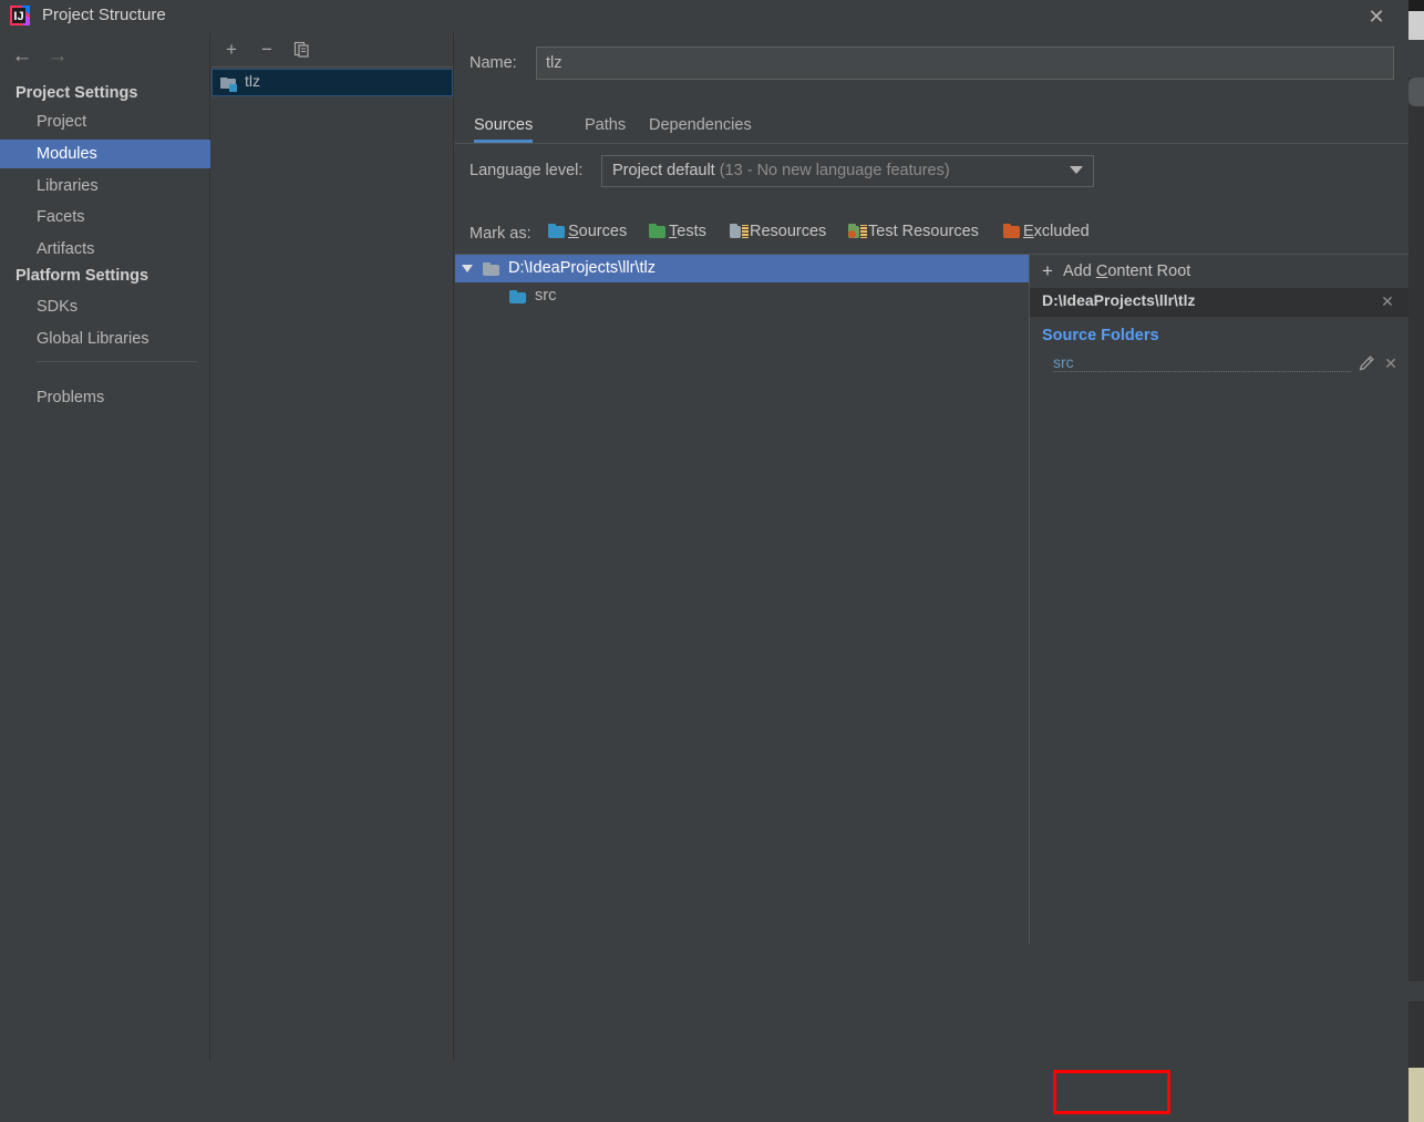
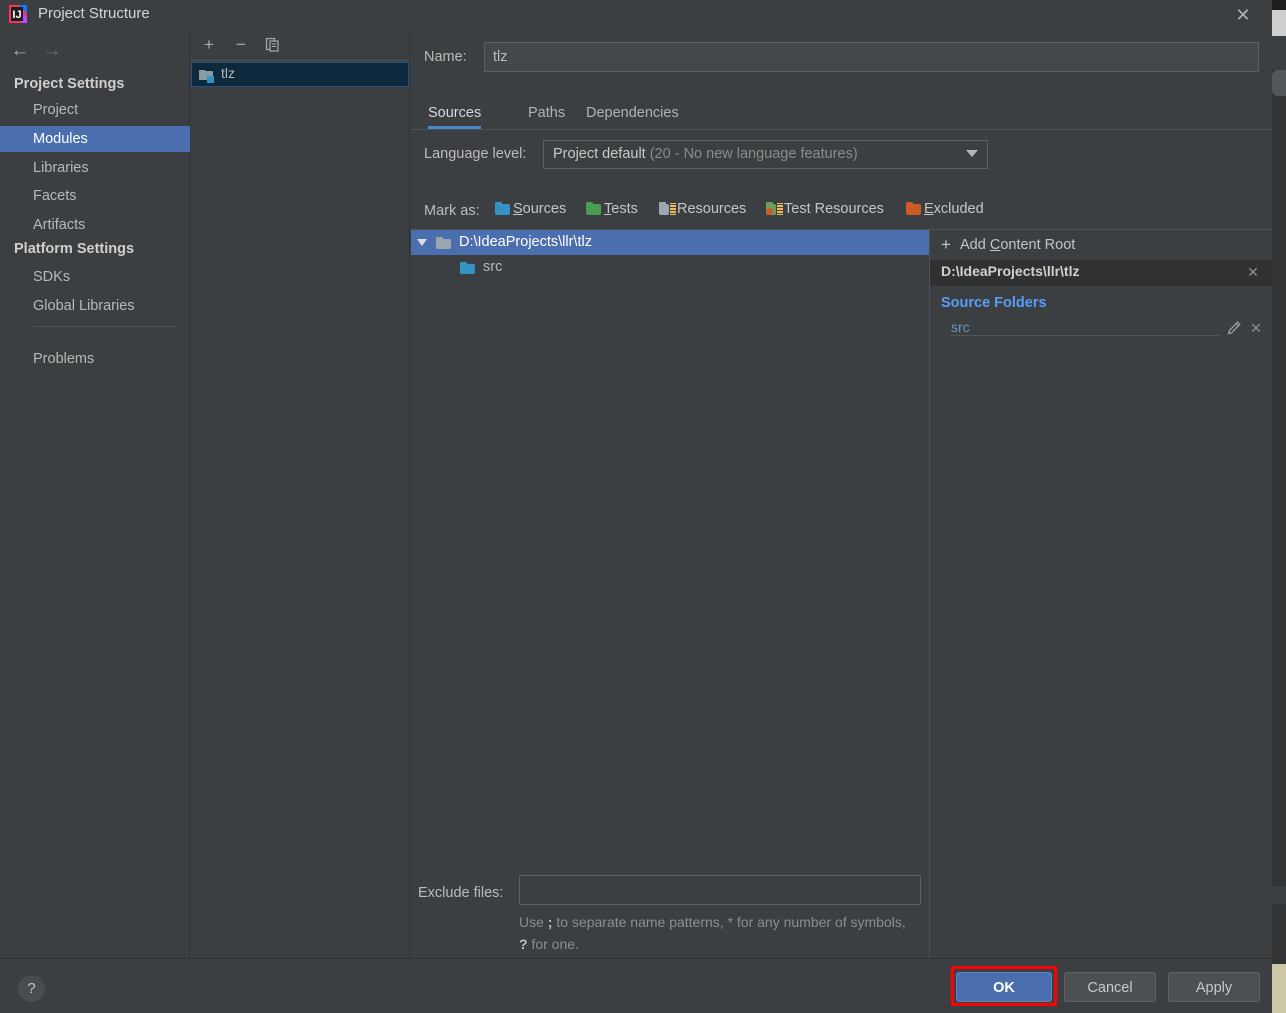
  IJ
  Project Structure
  ✕
  ←
  →
  Project Settings
  Project
  Modules
  Libraries
  Facets
  Artifacts
  Platform Settings
  SDKs
  Global Libraries
  Problems
  +
  −
  tlz
  Name:
  tlz
  Sources
  Paths
  Dependencies
  Language level:
- Project default (13 - No new language features)
+ Project default (20 - No new language features)
  Mark as:
  Sources
  Tests
  Resources
  Test Resources
  Excluded
  D:\IdeaProjects\llr\tlz
  src
  +
  Add Content Root
  D:\IdeaProjects\llr\tlz
  ✕
  Source Folders
  src
  ✕
+ Exclude files:
+ Use ; to separate name patterns, * for any number of symbols, ? for one.
+ ?
+ OK
+ Cancel
+ Apply
